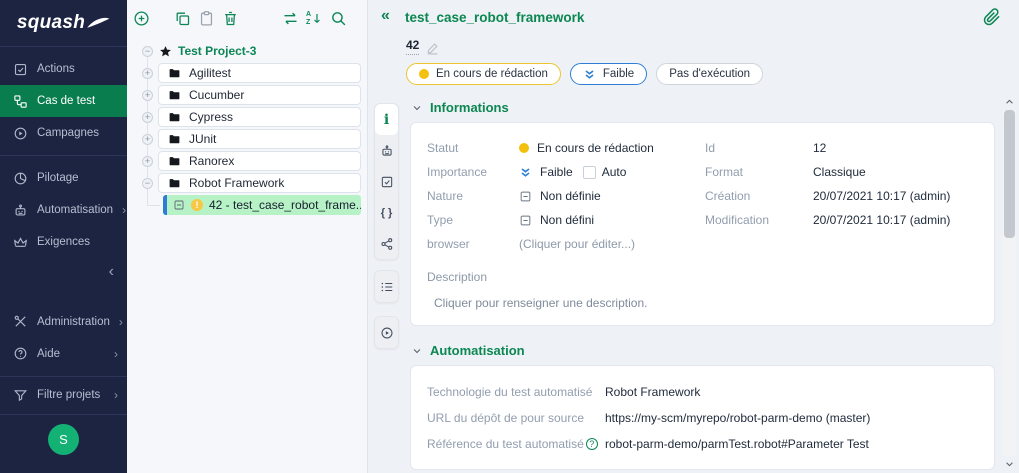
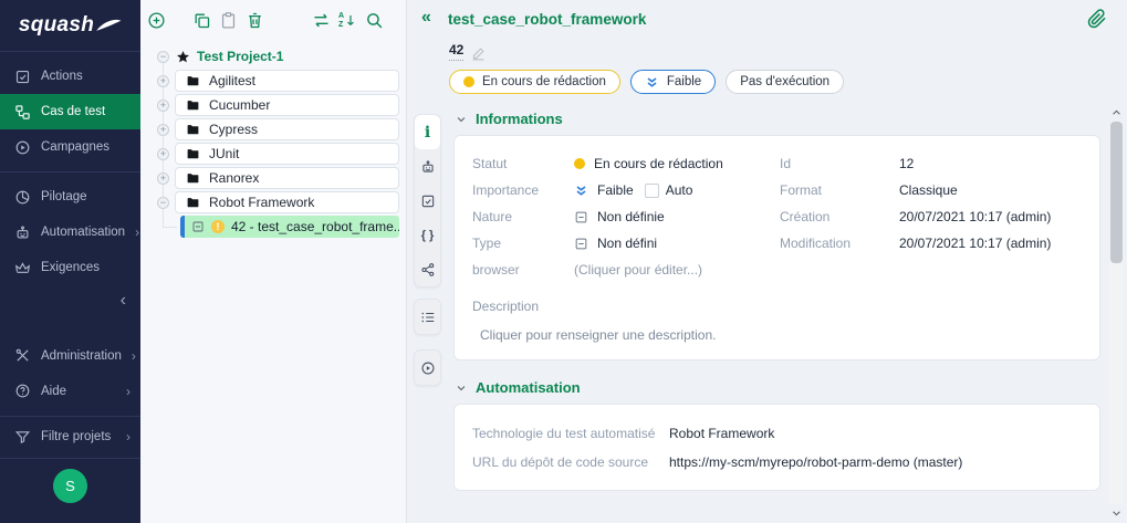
  squash
  Actions
  Cas de test
  Campagnes
  Pilotage
  Automatisation
  ›
  Exigences
  ‹
  Administration
  ›
  Aide
  ›
  Filtre projets
  ›
  S
  −
- Test Project-3
+ Test Project-1
  +
  Agilitest
  +
  Cucumber
  +
  Cypress
  +
  JUnit
  +
  Ranorex
  −
  Robot Framework
  !
  42 - test_case_robot_frame..
  «
  test_case_robot_framework
  42
  En cours de rédaction
  Faible
  Pas d'exécution
  i
  { }
  Informations
  Statut
  En cours de rédaction
  Importance
  Faible
  Auto
  Nature
  Non définie
  Type
  Non défini
  browser
  (Cliquer pour éditer...)
  Id
  12
  Format
  Classique
  Création
  20/07/2021 10:17 (admin)
  Modification
  20/07/2021 10:17 (admin)
  Description
  Cliquer pour renseigner une description.
  Automatisation
  Technologie du test automatisé
  Robot Framework
- URL du dépôt de pour source
+ URL du dépôt de code source
  https://my-scm/myrepo/robot-parm-demo (master)
- Référence du test automatisé
- ?
- robot-parm-demo/parmTest.robot#Parameter Test
